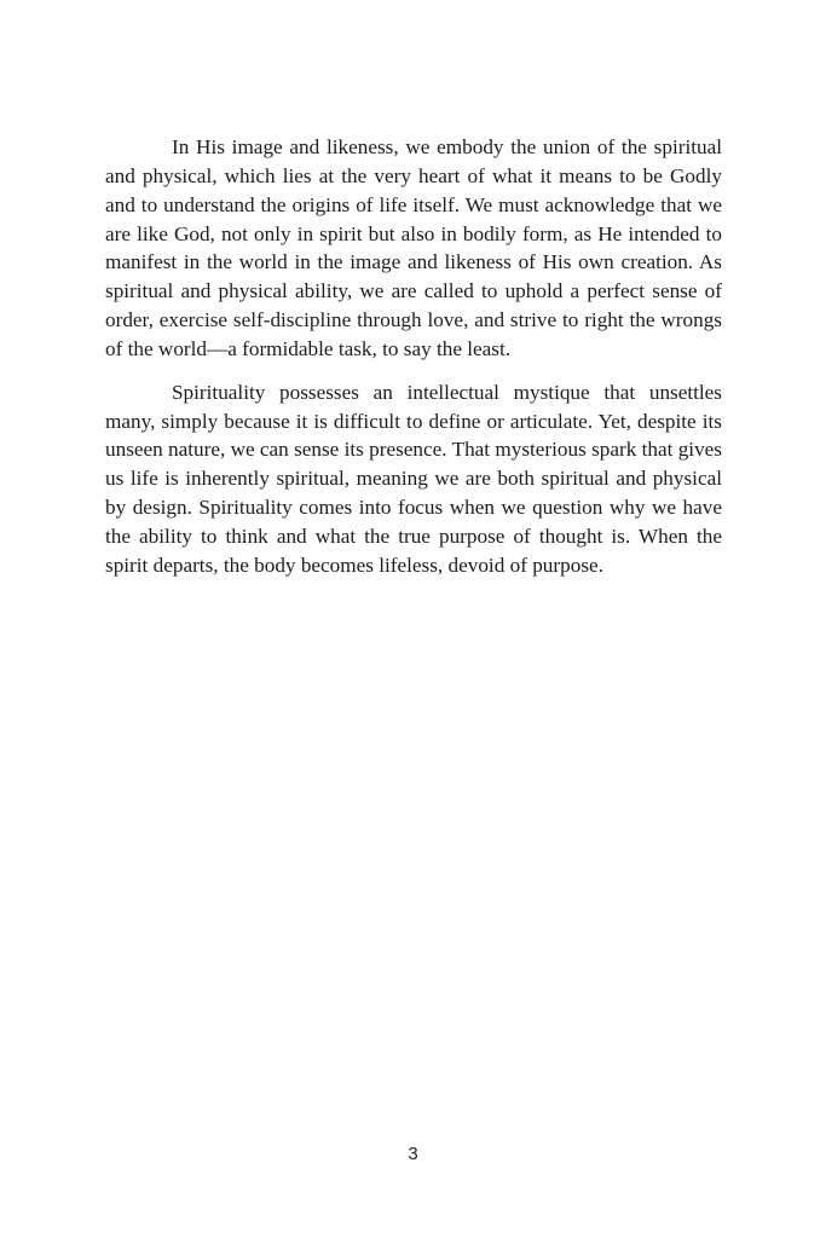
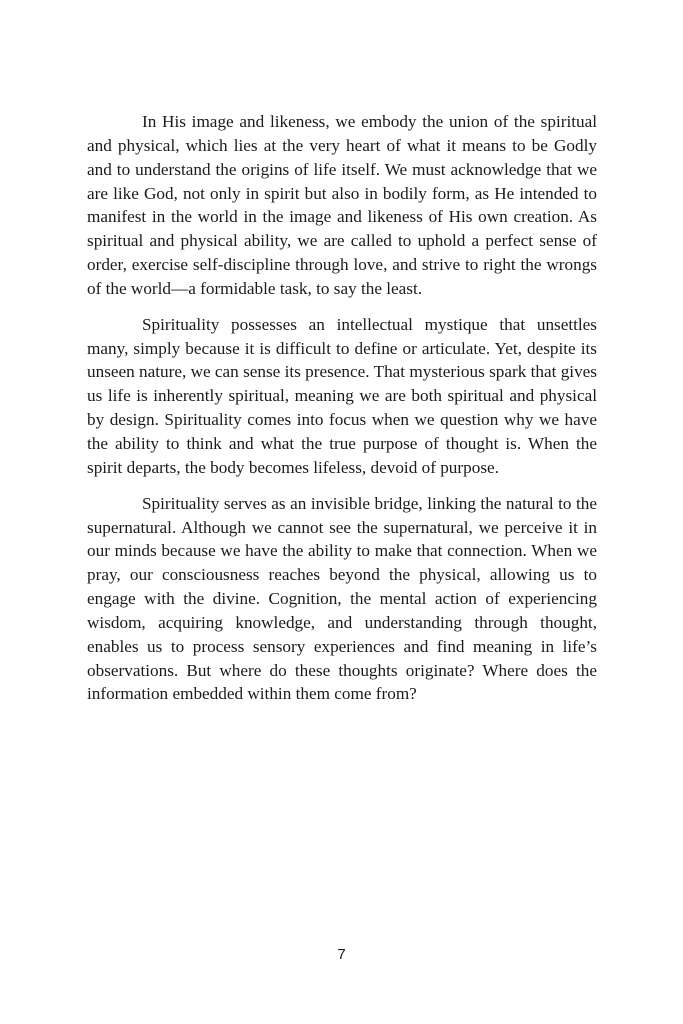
  In His image and likeness, we embody the union of the spiritual and physical, which lies at the very heart of what it means to be Godly and to understand the origins of life itself. We must acknowledge that we are like God, not only in spirit but also in bodily form, as He intended to manifest in the world in the image and likeness of His own creation. As spiritual and physical ability, we are called to uphold a perfect sense of order, exercise self-discipline through love, and strive to right the wrongs of the world—a formidable task, to say the least.
  Spirituality possesses an intellectual mystique that unsettles many, simply because it is difficult to define or articulate. Yet, despite its unseen nature, we can sense its presence. That mysterious spark that gives us life is inherently spiritual, meaning we are both spiritual and physical by design. Spirituality comes into focus when we question why we have the ability to think and what the true purpose of thought is. When the spirit departs, the body becomes lifeless, devoid of purpose.
+ Spirituality serves as an invisible bridge, linking the natural to the supernatural. Although we cannot see the supernatural, we perceive it in our minds because we have the ability to make that connection. When we pray, our consciousness reaches beyond the physical, allowing us to engage with the divine. Cognition, the mental action of experiencing wisdom, acquiring knowledge, and understanding through thought, enables us to process sensory experiences and find meaning in life’s observations. But where do these thoughts originate? Where does the information embedded within them come from?
- 3
+ 7
